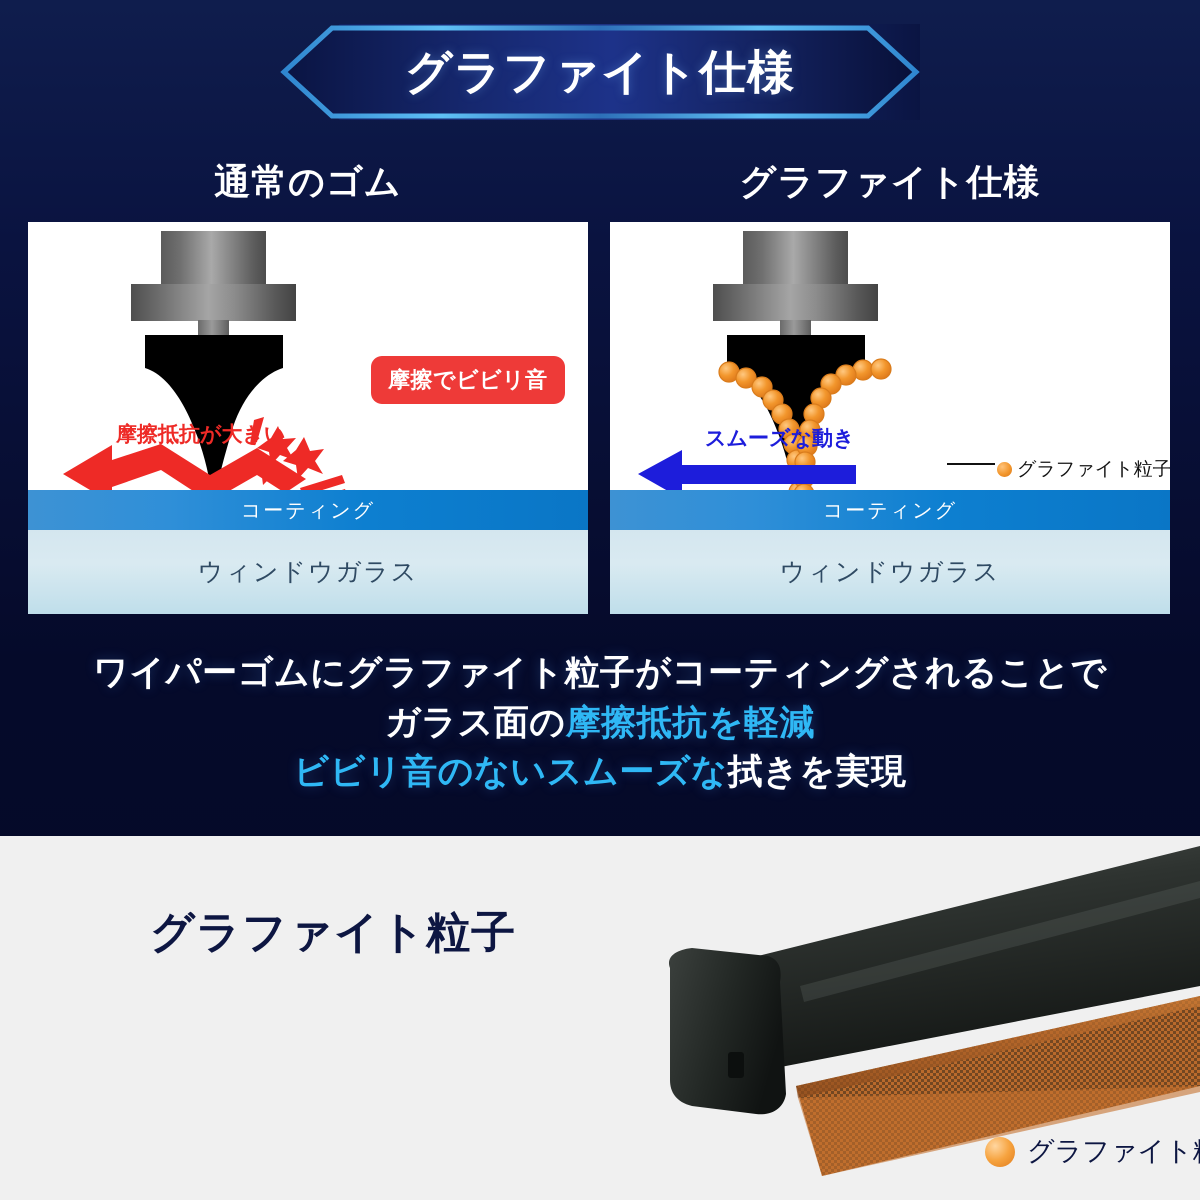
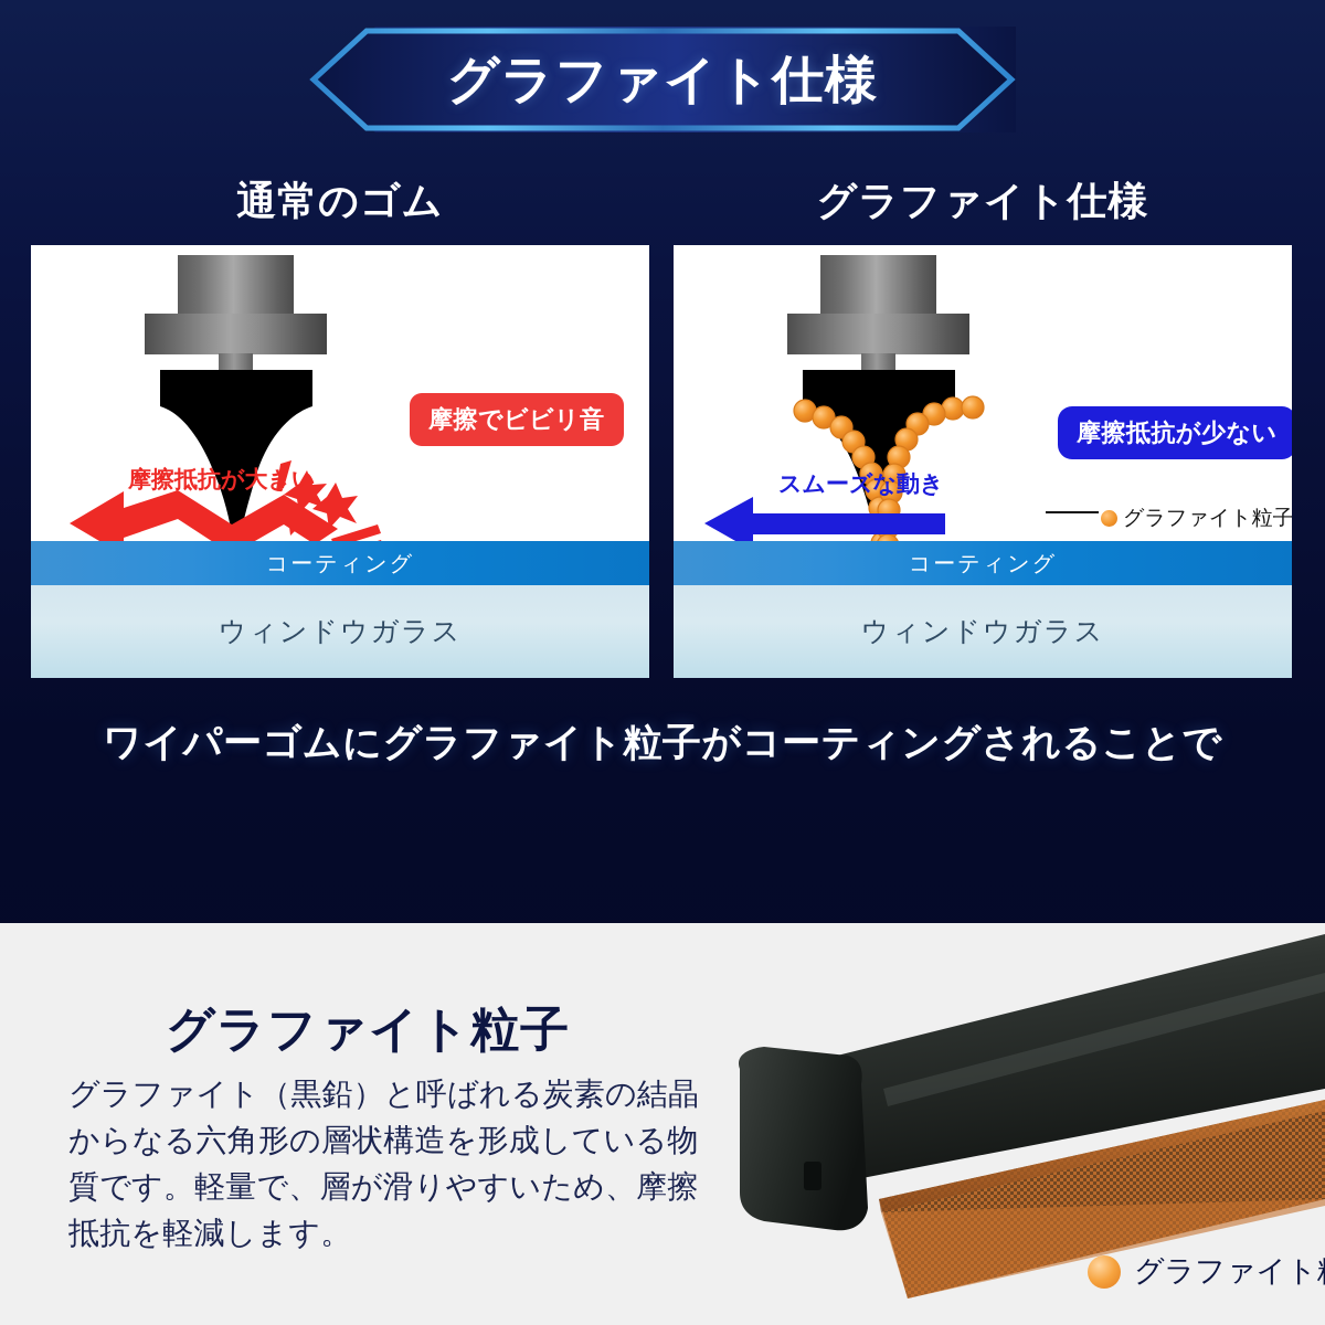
  グラファイト仕様
  通常のゴム
  グラファイト仕様
  摩擦抵抗が大きい
  摩擦でビビリ音
  コーティング
  ウィンドウガラス
  スムーズな動き
+ 摩擦抵抗が少ない
  グラファイト粒子
  コーティング
  ウィンドウガラス
  ワイパーゴムにグラファイト粒子がコーティングされることで
- ガラス面の摩擦抵抗を軽減
- ビビリ音のないスムーズな拭きを実現
  グラファイト粒子
+ グラファイト（黒鉛）と呼ばれる炭素の結晶からなる六角形の層状構造を形成している物質です。軽量で、層が滑りやすいため、摩擦抵抗を軽減します。
  グラファイト
